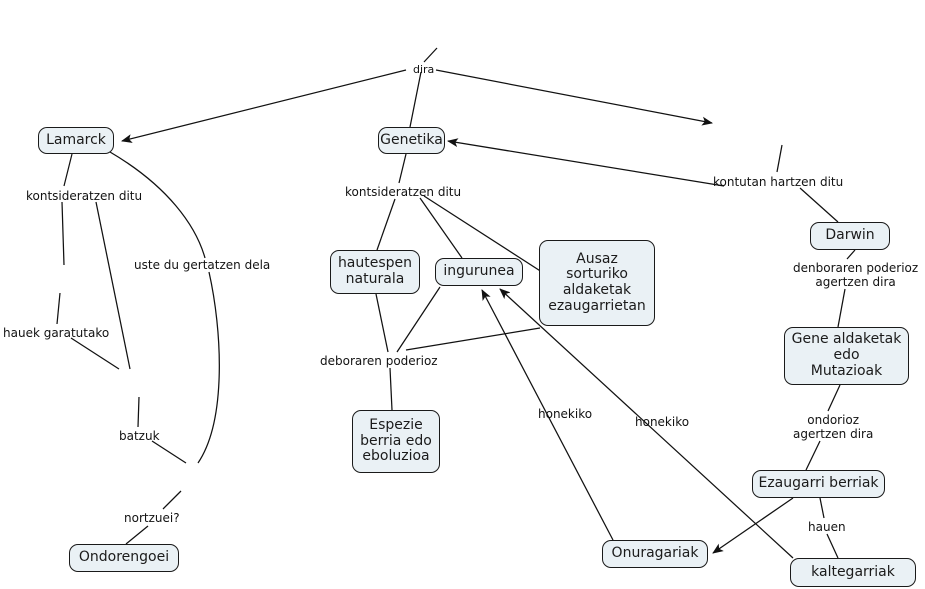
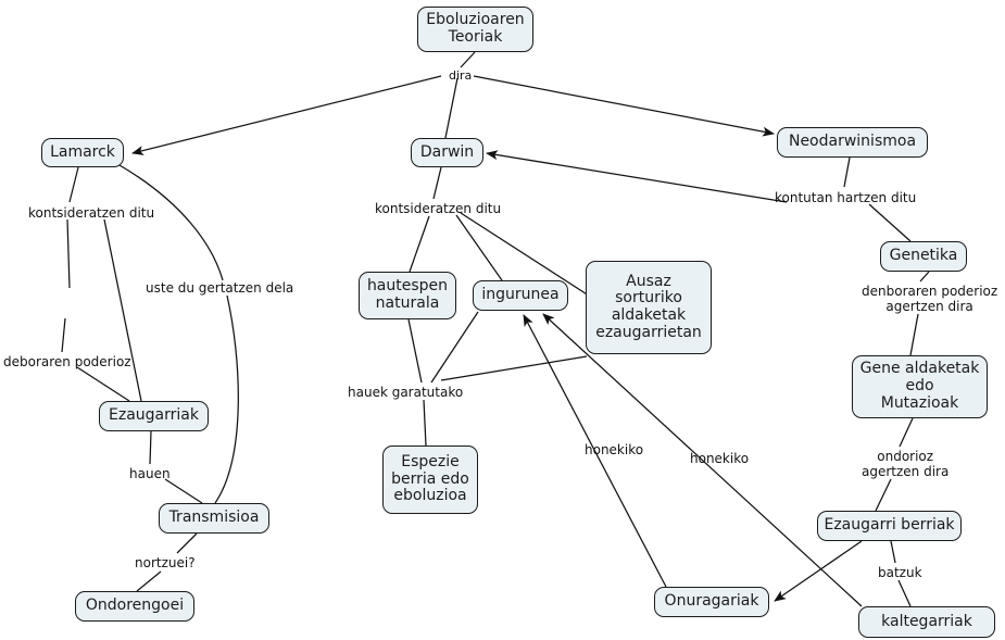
+ Eboluzioaren
+ Teoriak
  Lamarck
- Genetika
+ Darwin
+ Neodarwinismoa
+ Ezaugarriak
+ Transmisioa
  Ondorengoei
  hautespen
  naturala
  ingurunea
  Ausaz
  sorturiko
  aldaketak
  ezaugarrietan
  Espezie
  berria edo
  eboluzioa
  Onuragariak
- Darwin
+ Genetika
  Gene aldaketak
  edo
  Mutazioak
  Ezaugarri berriak
  kaltegarriak
  dira
  kontsideratzen ditu
  uste du gertatzen dela
- hauek garatutako
+ deboraren poderioz
- batzuk
+ hauen
  nortzuei?
  kontsideratzen ditu
- deboraren poderioz
+ hauek garatutako
  honekiko
  honekiko
  kontutan hartzen ditu
  denboraren poderioz
  agertzen dira
  ondorioz
  agertzen dira
- hauen
+ batzuk
